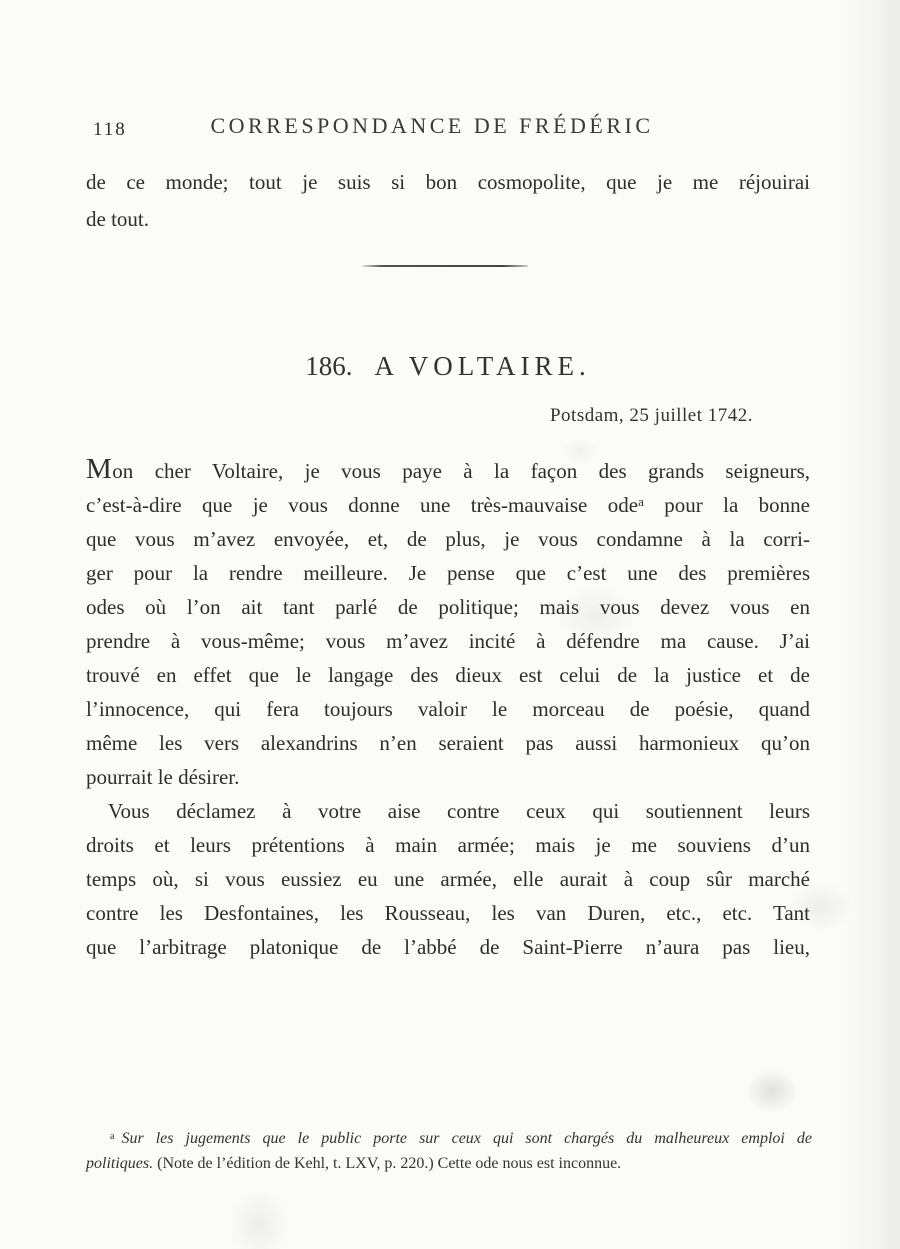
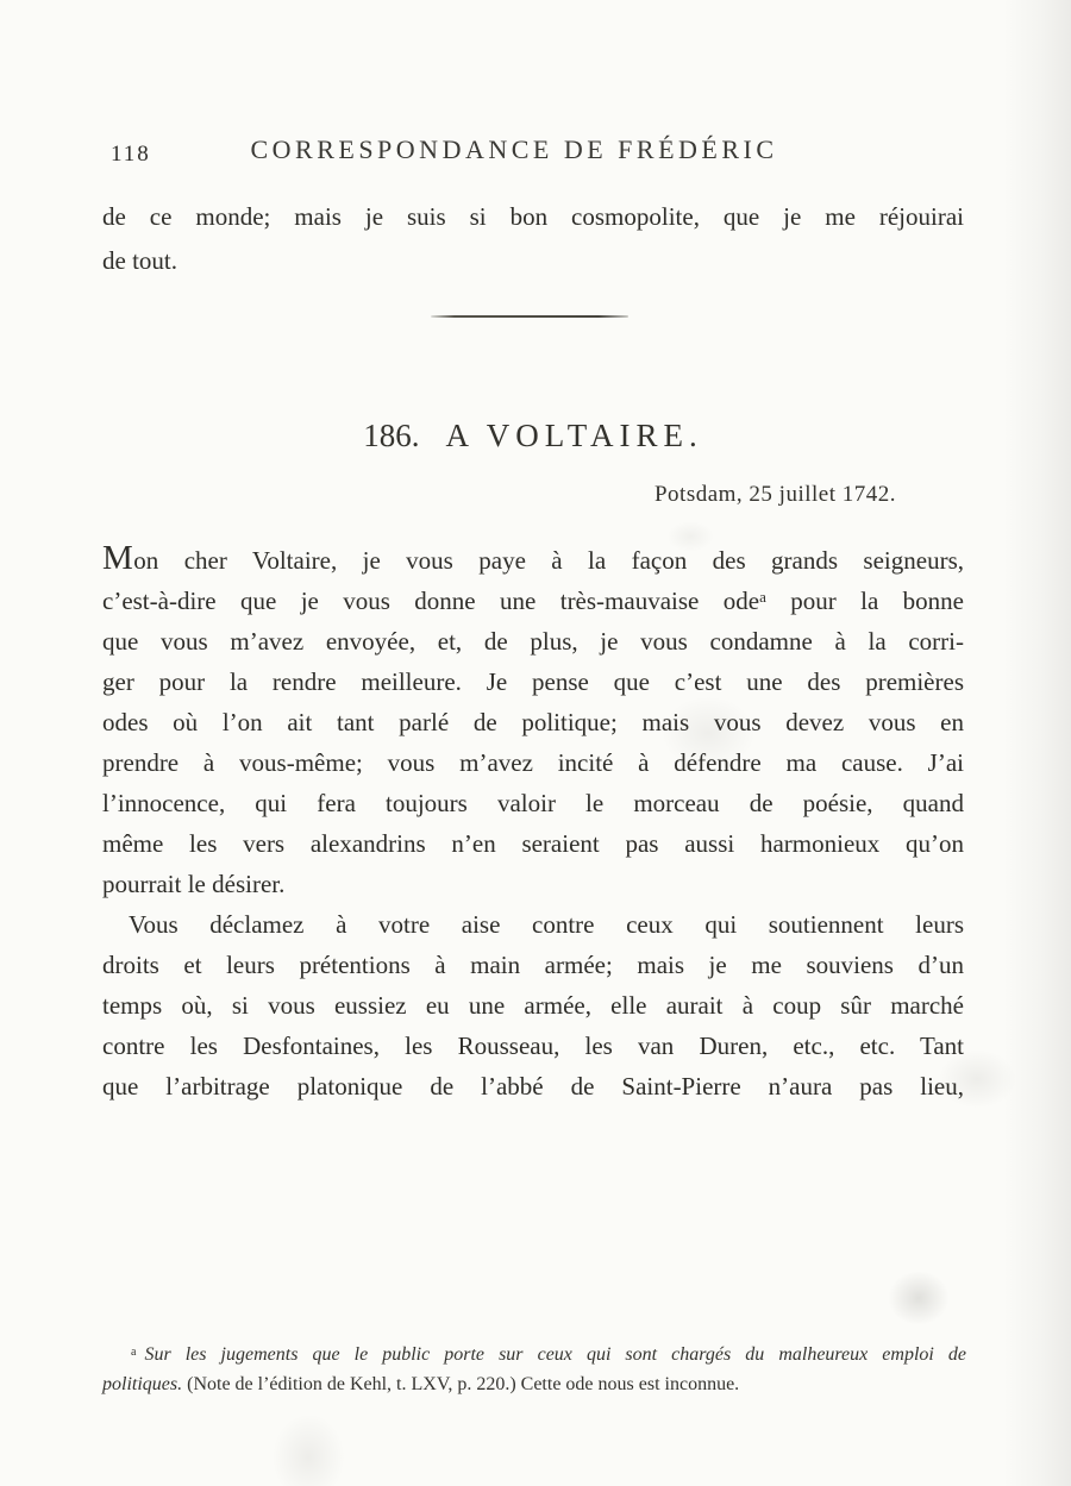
  118
  CORRESPONDANCE DE FRÉDÉRIC
- de ce monde; tout je suis si bon cosmopolite, que je me réjouirai
+ de ce monde; mais je suis si bon cosmopolite, que je me réjouirai
  de tout.
  186. A VOLTAIRE.
  Potsdam, 25 juillet 1742.
  Mon cher Voltaire, je vous paye à la façon des grands seigneurs,
  c’est-à-dire que je vous donne une très-mauvaise odea pour la bonne
  que vous m’avez envoyée, et, de plus, je vous condamne à la corri-
  ger pour la rendre meilleure. Je pense que c’est une des premières
  odes où l’on ait tant parlé de politique; mais vous devez vous en
  prendre à vous-même; vous m’avez incité à défendre ma cause. J’ai
- trouvé en effet que le langage des dieux est celui de la justice et de
  l’innocence, qui fera toujours valoir le morceau de poésie, quand
  même les vers alexandrins n’en seraient pas aussi harmonieux qu’on
  pourrait le désirer.
  Vous déclamez à votre aise contre ceux qui soutiennent leurs
  droits et leurs prétentions à main armée; mais je me souviens d’un
  temps où, si vous eussiez eu une armée, elle aurait à coup sûr marché
  contre les Desfontaines, les Rousseau, les van Duren, etc., etc. Tant
  que l’arbitrage platonique de l’abbé de Saint-Pierre n’aura pas lieu,
  a Sur les jugements que le public porte sur ceux qui sont chargés du malheureux emploi de
  politiques. (Note de l’édition de Kehl, t. LXV, p. 220.) Cette ode nous est inconnue.
